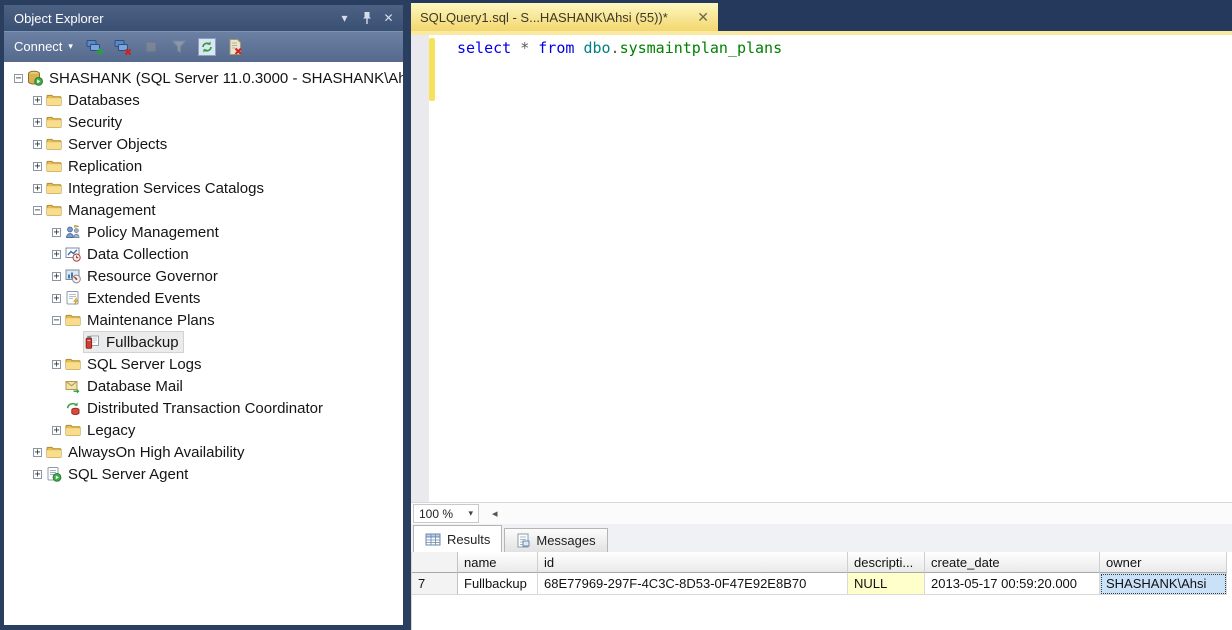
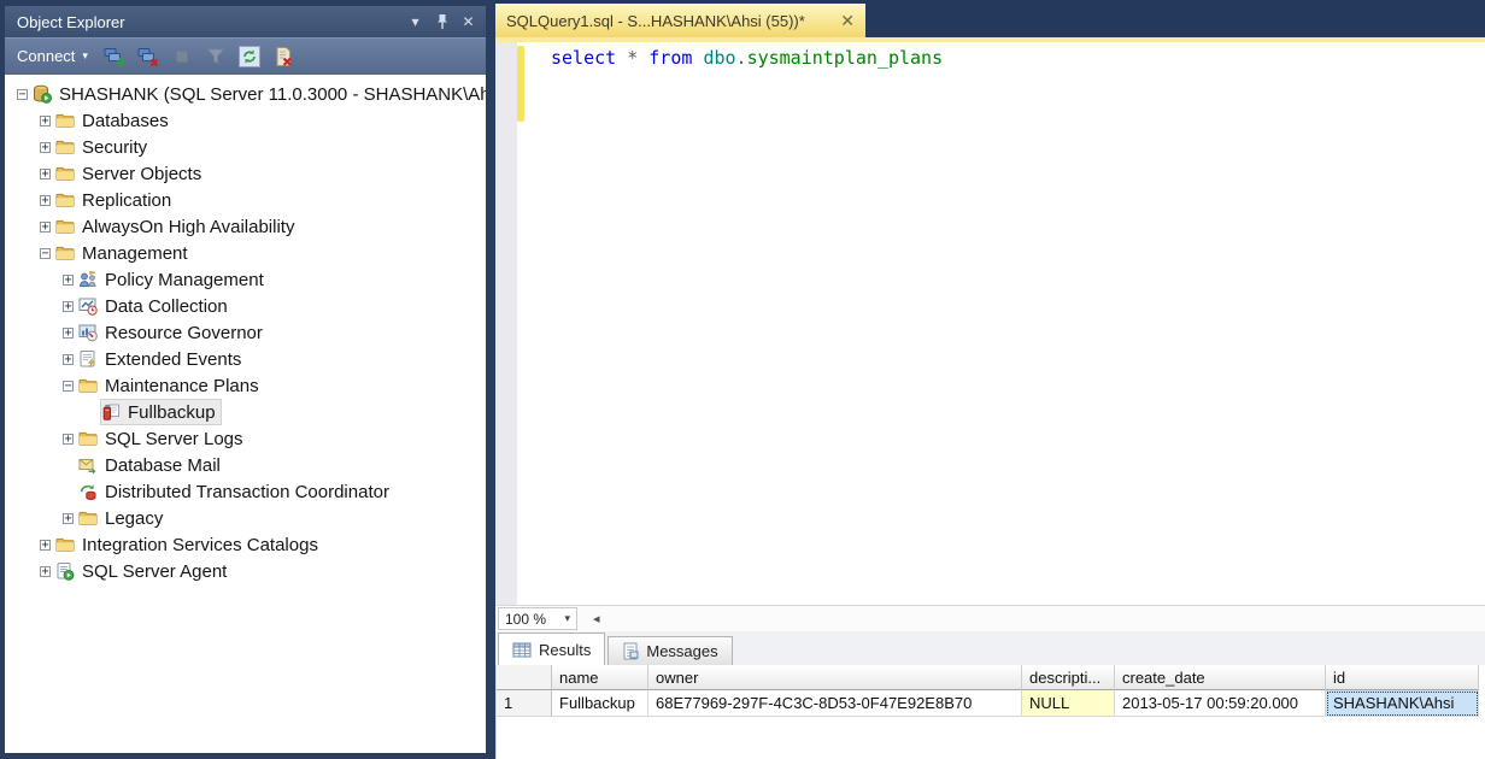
  Object Explorer
  ▾
  ✕
  Connect
  ▾
  −
  SHASHANK (SQL Server 11.0.3000 - SHASHANK\Ah
  +
  Databases
  +
  Security
  +
  Server Objects
  +
  Replication
  +
- Integration Services Catalogs
+ AlwaysOn High Availability
  −
  Management
  +
  Policy Management
  +
  Data Collection
  +
  Resource Governor
  +
  Extended Events
  −
  Maintenance Plans
  Fullbackup
  +
  SQL Server Logs
  Database Mail
  Distributed Transaction Coordinator
  +
  Legacy
  +
- AlwaysOn High Availability
+ Integration Services Catalogs
  +
  SQL Server Agent
  SQLQuery1.sql - S...HASHANK\Ahsi (55))*
  ✕
  select * from dbo.sysmaintplan_plans
  100 %
  ▾
  ◂
  Results
  Messages
  name
- id
+ owner
  descripti...
  create_date
- owner
+ id
- 7
+ 1
  Fullbackup
  68E77969-297F-4C3C-8D53-0F47E92E8B70
  NULL
  2013-05-17 00:59:20.000
  SHASHANK\Ahsi
